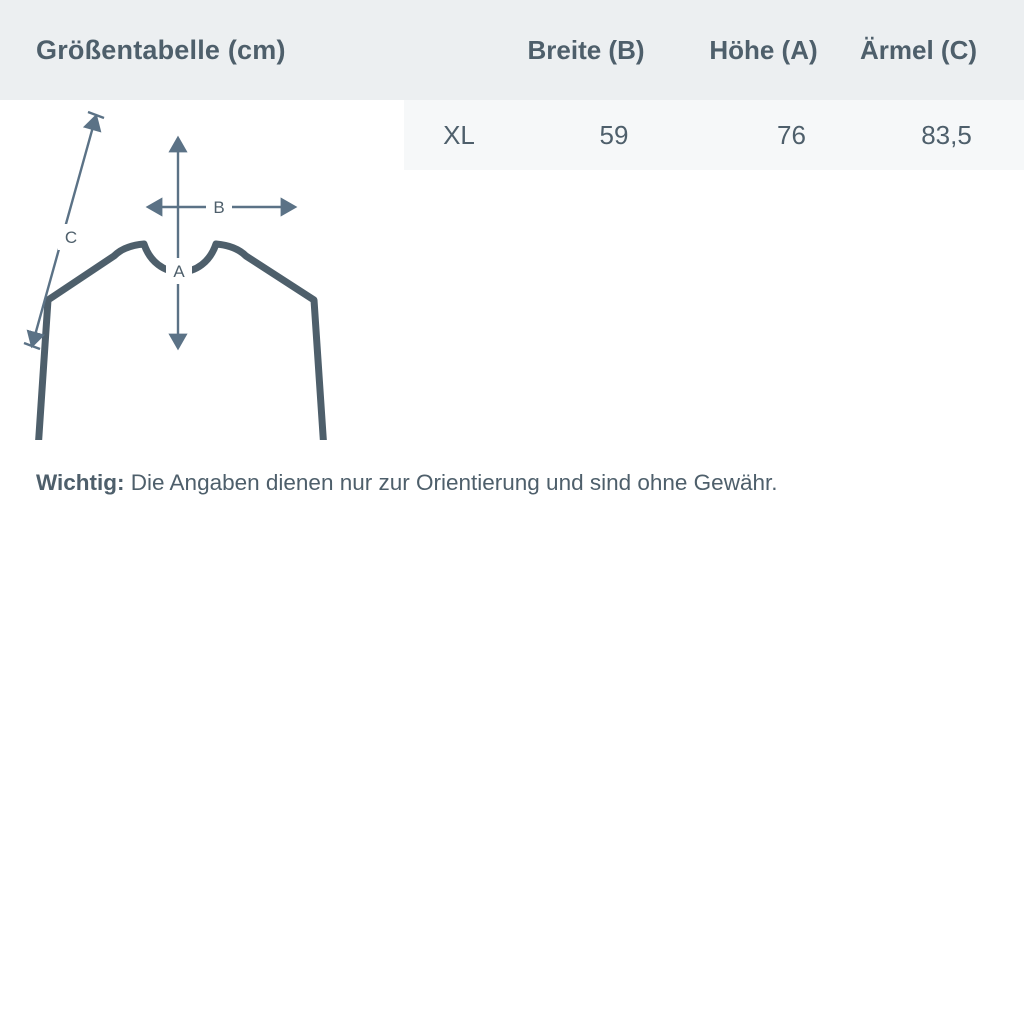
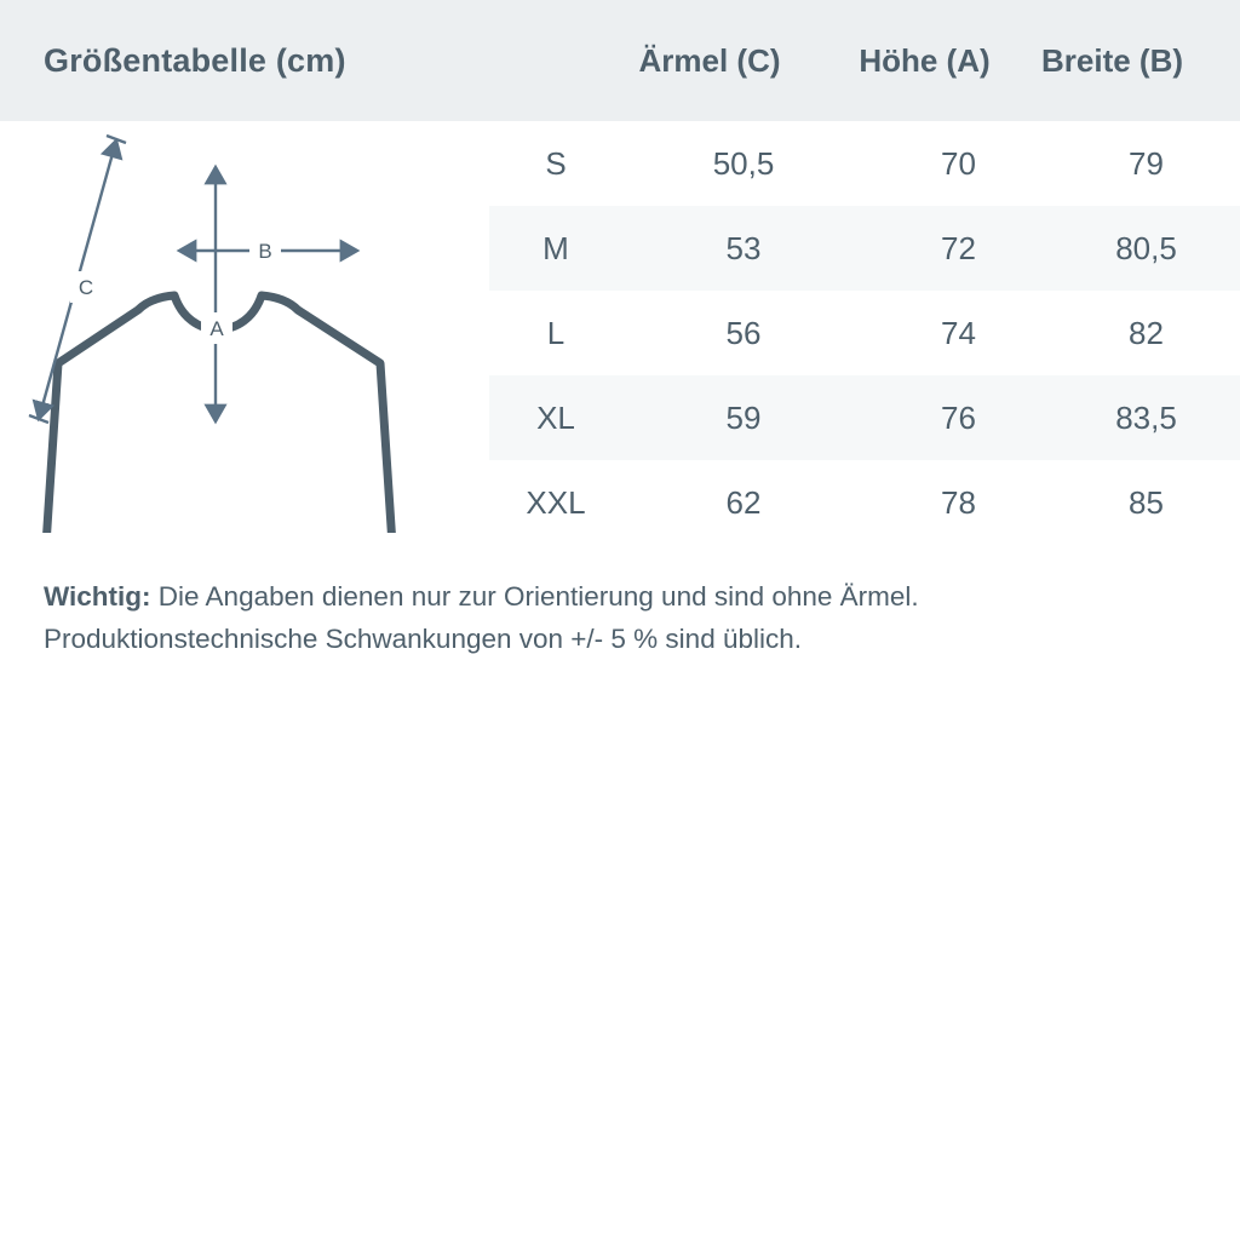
  Größentabelle (cm)
- Breite (B)
+ Ärmel (C)
  Höhe (A)
- Ärmel (C)
+ Breite (B)
  B
  A
  C
+ S	50,5	70	79
+ M	53	72	80,5
+ L	56	74	82
  XL	59	76	83,5
+ XXL	62	78	85
- Wichtig: Die Angaben dienen nur zur Orientierung und sind ohne Gewähr.
+ Wichtig: Die Angaben dienen nur zur Orientierung und sind ohne Ärmel.
+ Produktionstechnische Schwankungen von +/- 5 % sind üblich.
